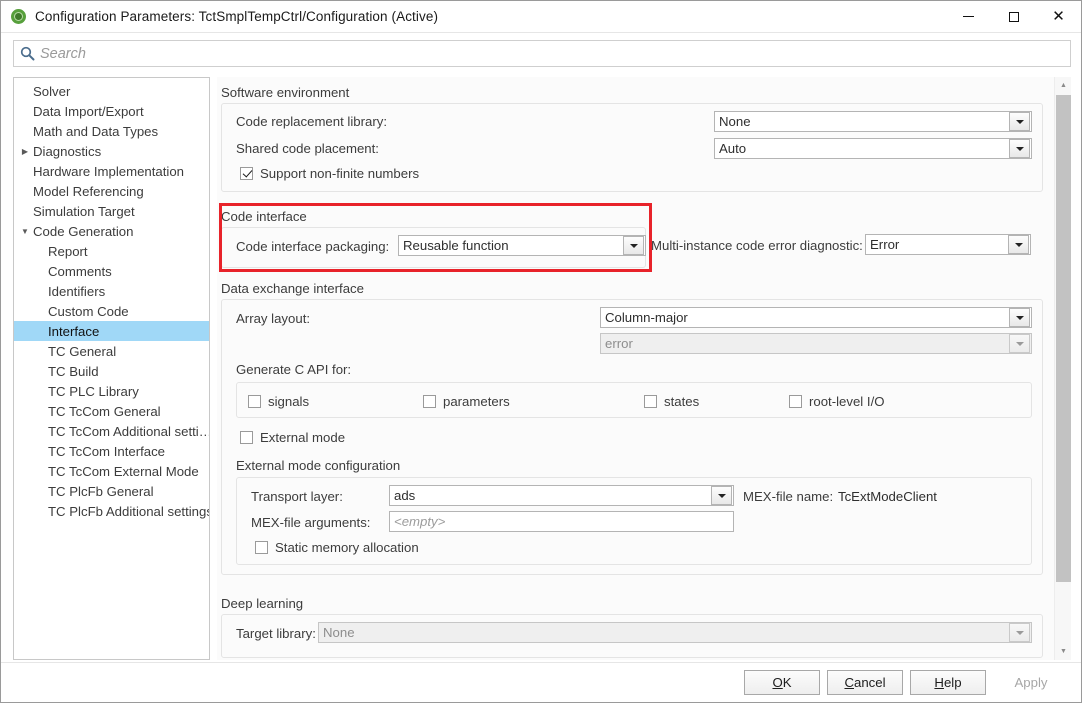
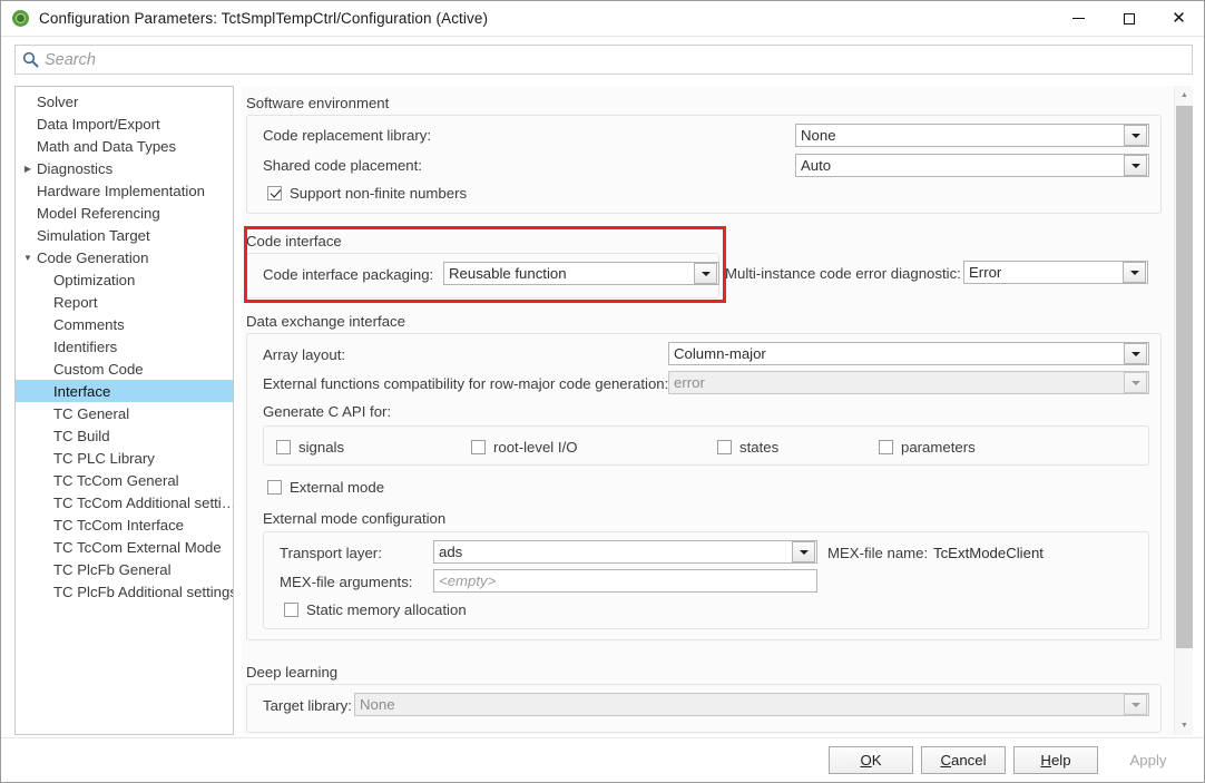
  Configuration Parameters: TctSmplTempCtrl/Configuration (Active)
  ✕
  Search
  Solver
  Data Import/Export
  Math and Data Types
  ▶
  Diagnostics
  Hardware Implementation
  Model Referencing
  Simulation Target
  ▼
  Code Generation
+ Optimization
  Report
  Comments
  Identifiers
  Custom Code
  Interface
  TC General
  TC Build
  TC PLC Library
  TC TcCom General
  TC TcCom Additional setti…
  TC TcCom Interface
  TC TcCom External Mode
  TC PlcFb General
  TC PlcFb Additional setting
  Software environment
  Code replacement library:
  None
  Shared code placement:
  Auto
  Support non-finite numbers
  Code interface
  Code interface packaging:
  Reusable function
  Multi-instance code error diagnostic:
  Error
  Data exchange interface
  Array layout:
  Column-major
+ External functions compatibility for row-major code generation:
  error
  Generate C API for:
  signals
- parameters
+ root-level I/O
  states
- root-level I/O
+ parameters
  External mode
  External mode configuration
  Transport layer:
  ads
  MEX-file name:
  TcExtModeClient
  MEX-file arguments:
  <empty>
  Static memory allocation
  Deep learning
  Target library:
  None
  OK
  Cancel
  Help
  Apply
